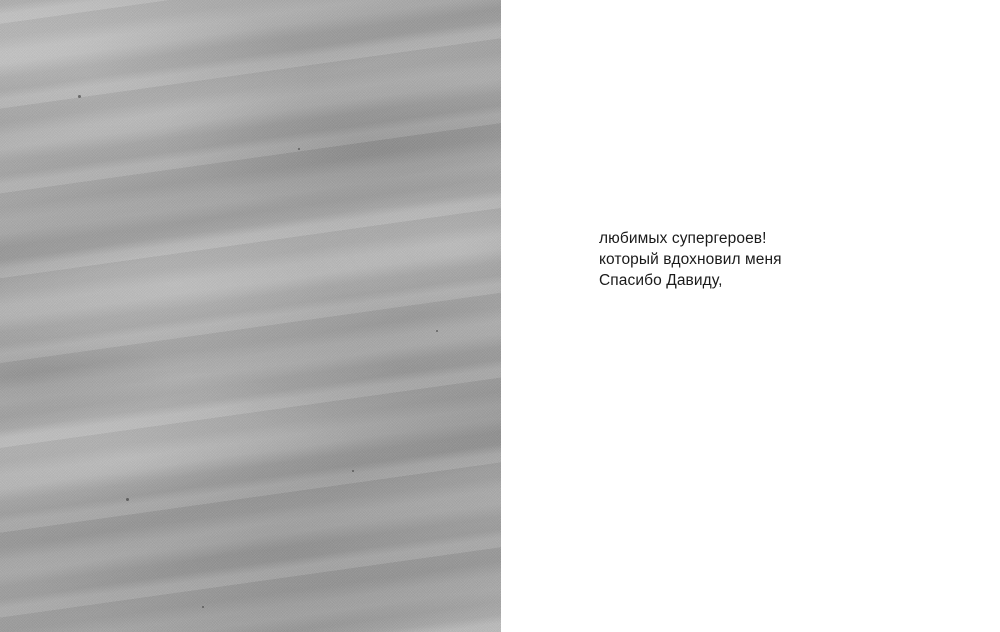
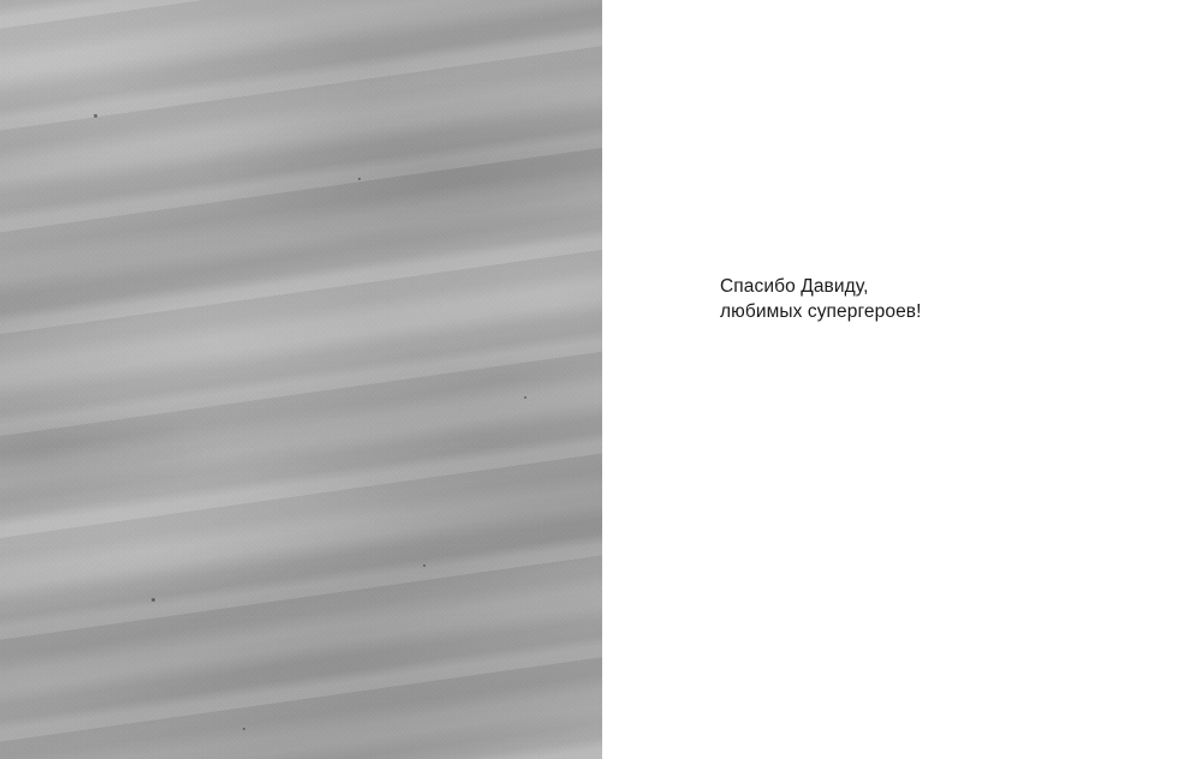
- любимых супергероев!
+ Спасибо Давиду,
- который вдохновил меня
- Спасибо Давиду,
+ любимых супергероев!
